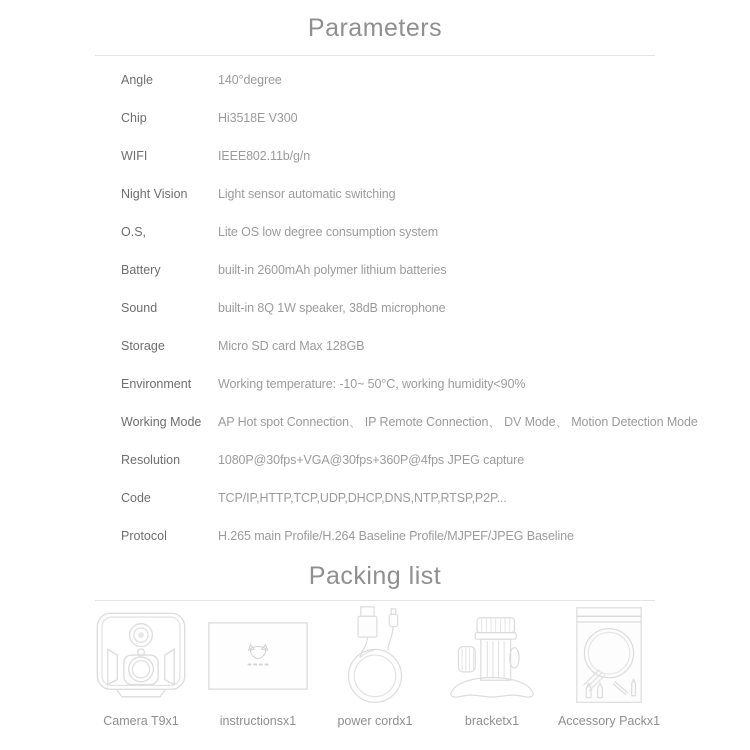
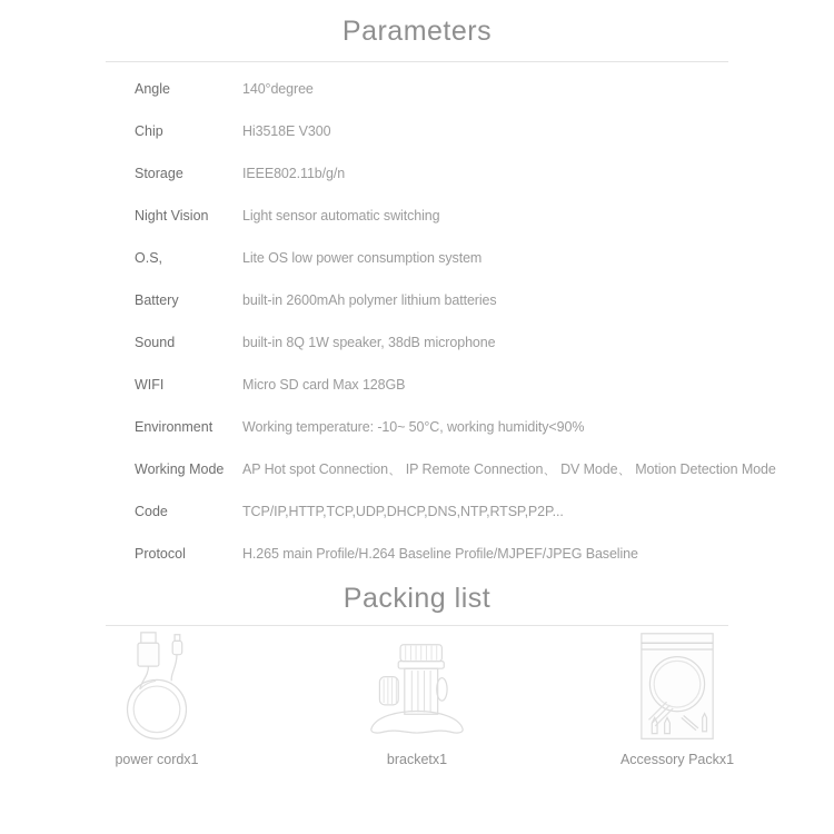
  Parameters
  Angle
  140°degree
  Chip
  Hi3518E V300
- WIFI
+ Storage
  IEEE802.11b/g/n
  Night Vision
  Light sensor automatic switching
  O.S,
- Lite OS low degree consumption system
+ Lite OS low power consumption system
  Battery
  built-in 2600mAh polymer lithium batteries
  Sound
  built-in 8Q 1W speaker, 38dB microphone
- Storage
+ WIFI
  Micro SD card Max 128GB
  Environment
  Working temperature: -10~ 50°C, working humidity<90%
  Working Mode
  AP Hot spot Connection、 IP Remote Connection、 DV Mode、 Motion Detection Mode
- Resolution
- 1080P@30fps+VGA@30fps+360P@4fps JPEG capture
  Code
  TCP/IP,HTTP,TCP,UDP,DHCP,DNS,NTP,RTSP,P2P...
  Protocol
  H.265 main Profile/H.264 Baseline Profile/MJPEF/JPEG Baseline
  Packing list
- Camera T9x1
- instructionsx1
  power cordx1
  bracketx1
  Accessory Packx1
